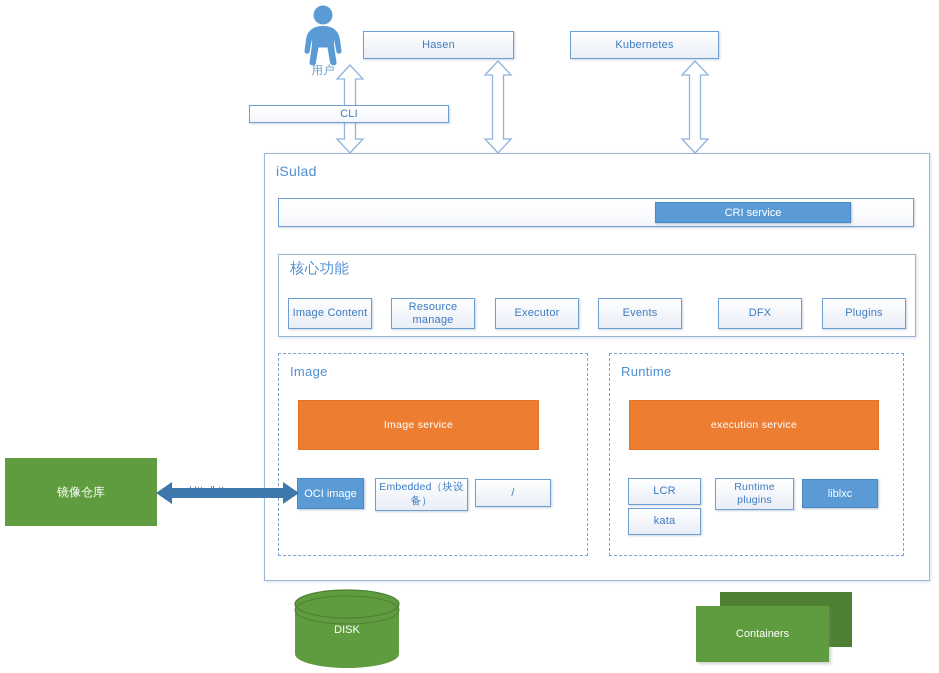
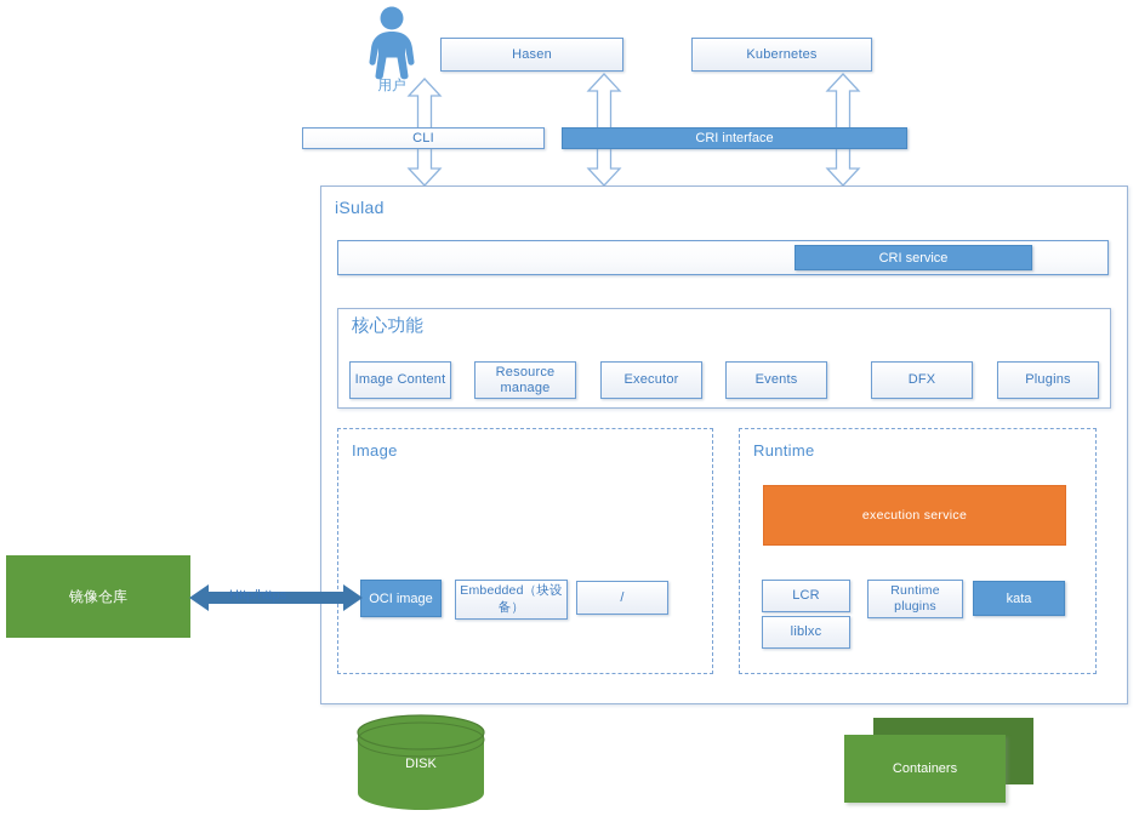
  用户
  Hasen
  Kubernetes
  CLI
+ CRI interface
  iSulad
  CRI service
  核心功能
  Image Content
  Resource manage
  Executor
  Events
  DFX
  Plugins
  Image
- Image service
  OCI image
  Embedded（块设备）
  /
  Runtime
  execution service
  LCR
- kata
+ liblxc
  Runtime plugins
- liblxc
+ kata
  镜像仓库
  Http/https
  DISK
  Containers
